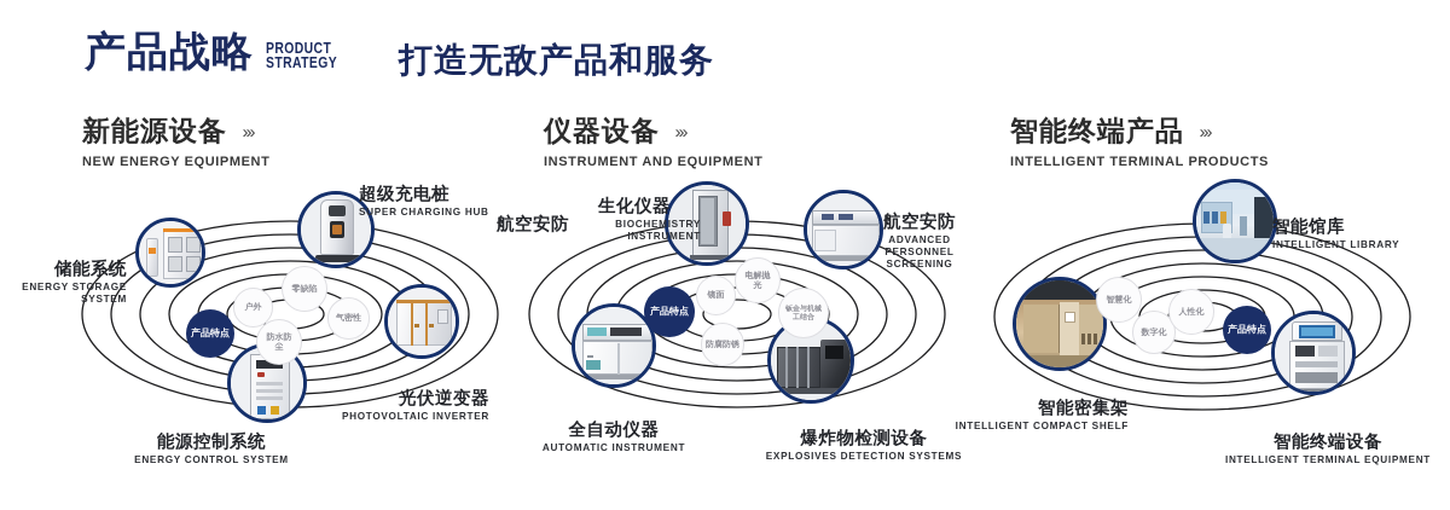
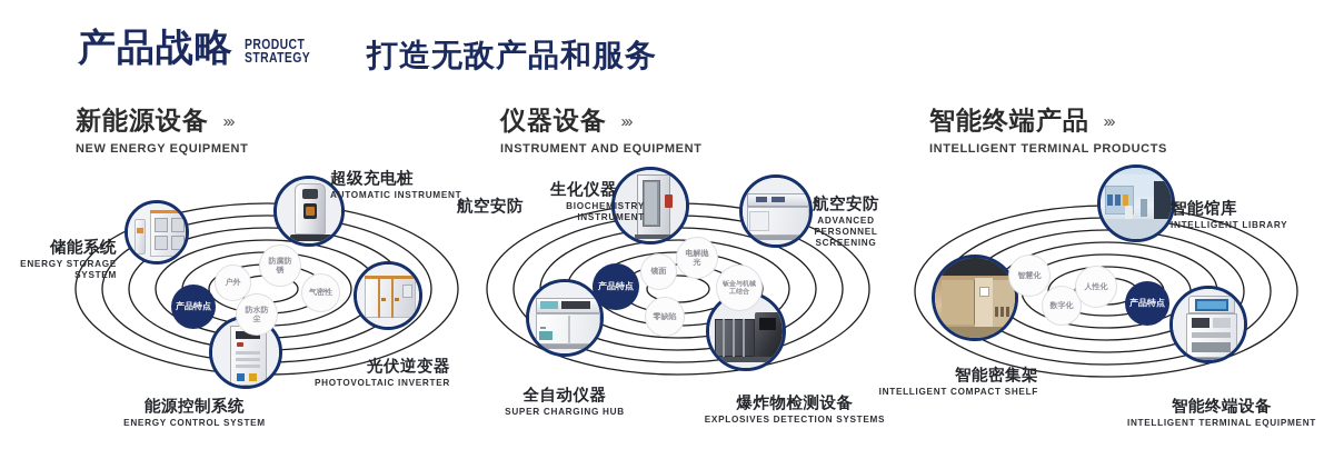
  产品战略
  PRODUCT
  STRATEGY
  打造无敌产品和服务
  新能源设备 ›››
  NEW ENERGY EQUIPMENT
  仪器设备 ›››
  INSTRUMENT AND EQUIPMENT
  智能终端产品 ›››
  INTELLIGENT TERMINAL PRODUCTS
  产品特点
  户外
- 零缺陷
+ 防腐防锈
  防水防尘
  气密性
  储能系统
  ENERGY STORAGE SYSTEM
  超级充电桩
- SUPER CHARGING HUB
+ AUTOMATIC INSTRUMENT
  光伏逆变器
  PHOTOVOLTAIC INVERTER
  能源控制系统
  ENERGY CONTROL SYSTEM
  产品特点
  镜面
  电解抛光
- 防腐防锈
+ 零缺陷
  航空安防
  生化仪器
  BIOCHEMISTRY INSTRUMENT
  航空安防
  ADVANCED PERSONNEL SCREENING
  全自动仪器
- AUTOMATIC INSTRUMENT
+ SUPER CHARGING HUB
  爆炸物检测设备
  EXPLOSIVES DETECTION SYSTEMS
  智慧化
  数字化
  人性化
  产品特点
  智能馆库
  INTELLIGENT LIBRARY
  智能密集架
  INTELLIGENT COMPACT SHELF
  智能终端设备
  INTELLIGENT TERMINAL EQUIPMENT
